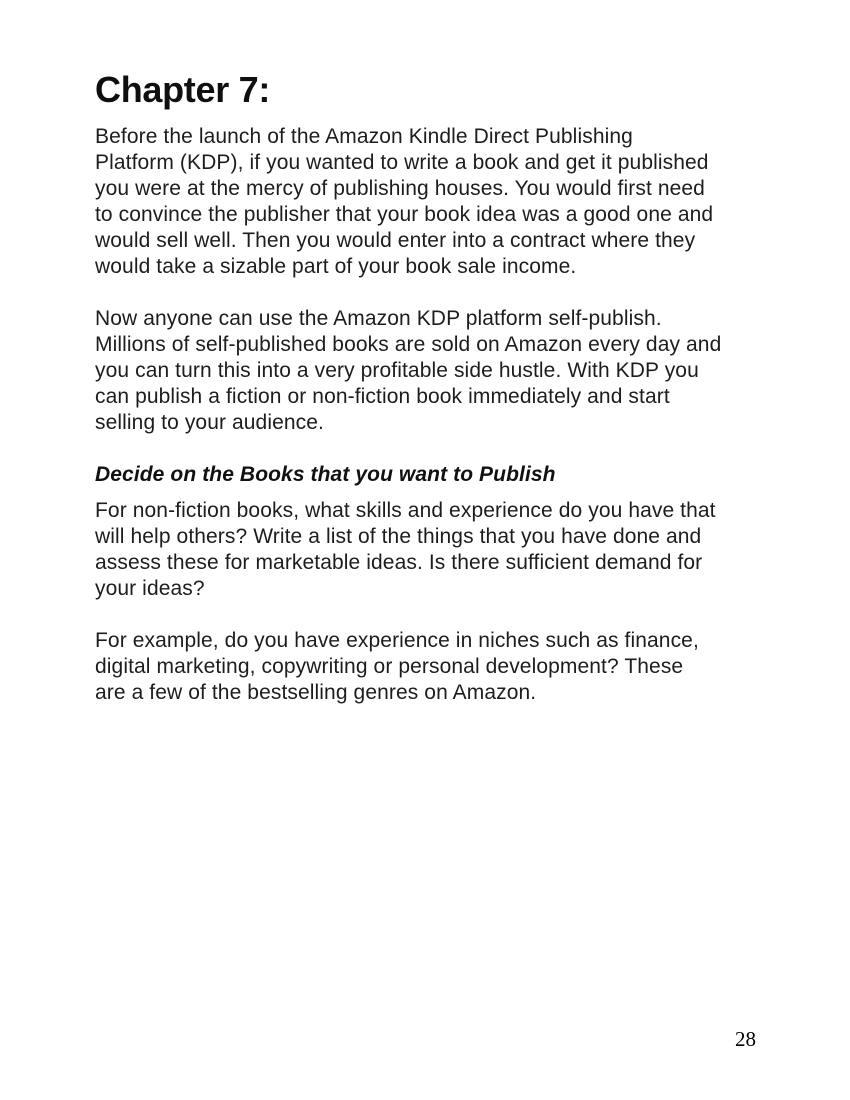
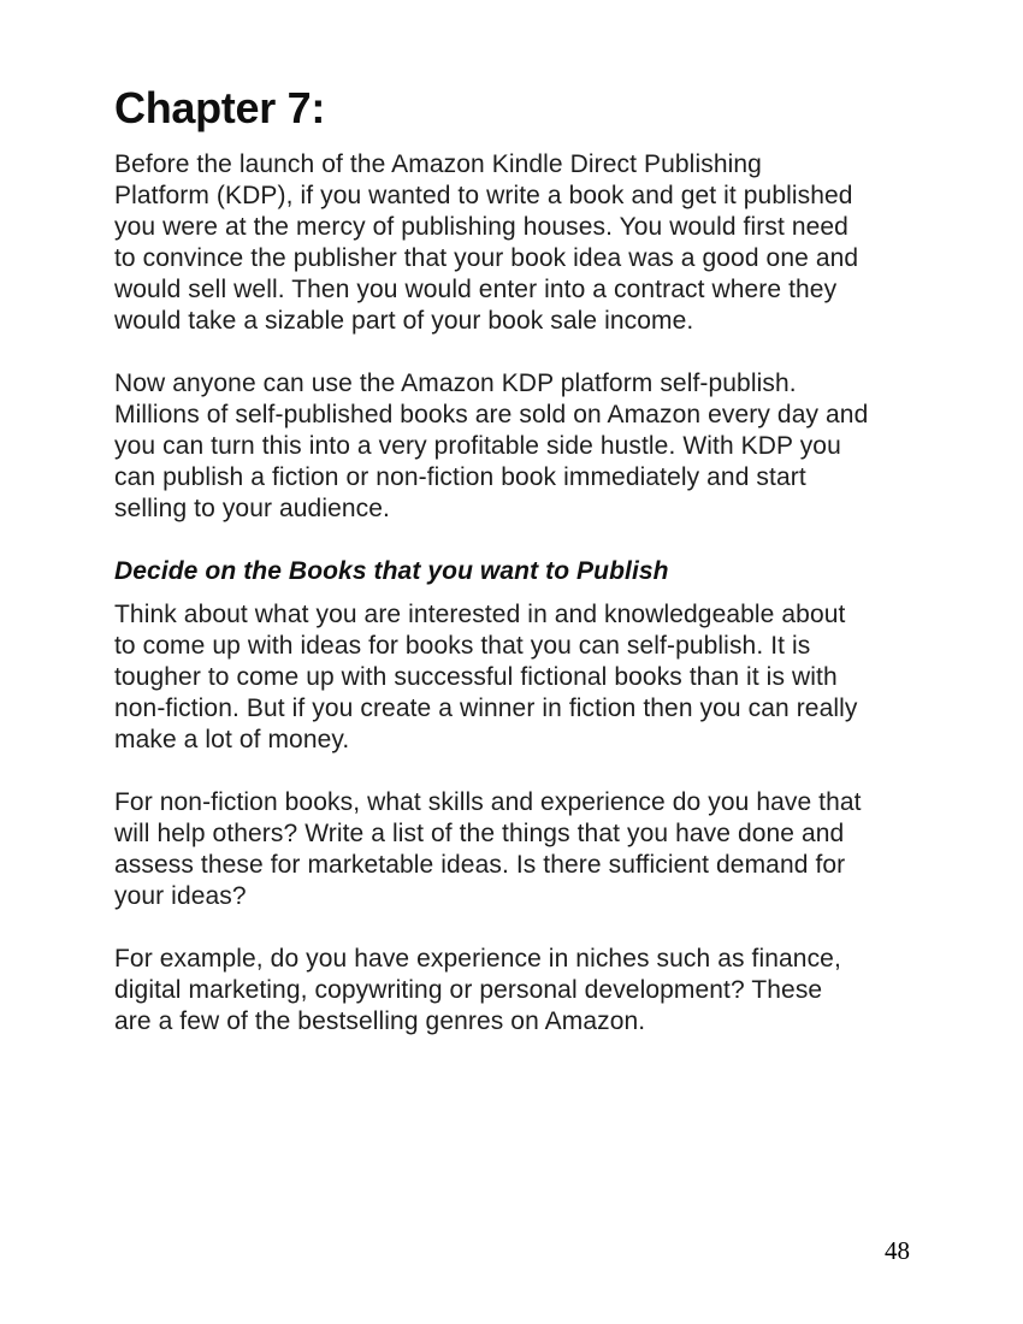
  Chapter 7:
  Before the launch of the Amazon Kindle Direct Publishing
  Platform (KDP), if you wanted to write a book and get it published
  you were at the mercy of publishing houses. You would first need
  to convince the publisher that your book idea was a good one and
  would sell well. Then you would enter into a contract where they
  would take a sizable part of your book sale income.
  Now anyone can use the Amazon KDP platform self-publish.
  Millions of self-published books are sold on Amazon every day and
  you can turn this into a very profitable side hustle. With KDP you
  can publish a fiction or non-fiction book immediately and start
  selling to your audience.
  Decide on the Books that you want to Publish
+ Think about what you are interested in and knowledgeable about
+ to come up with ideas for books that you can self-publish. It is
+ tougher to come up with successful fictional books than it is with
+ non-fiction. But if you create a winner in fiction then you can really
+ make a lot of money.
  For non-fiction books, what skills and experience do you have that
  will help others? Write a list of the things that you have done and
  assess these for marketable ideas. Is there sufficient demand for
  your ideas?
  For example, do you have experience in niches such as finance,
  digital marketing, copywriting or personal development? These
  are a few of the bestselling genres on Amazon.
- 28
+ 48
